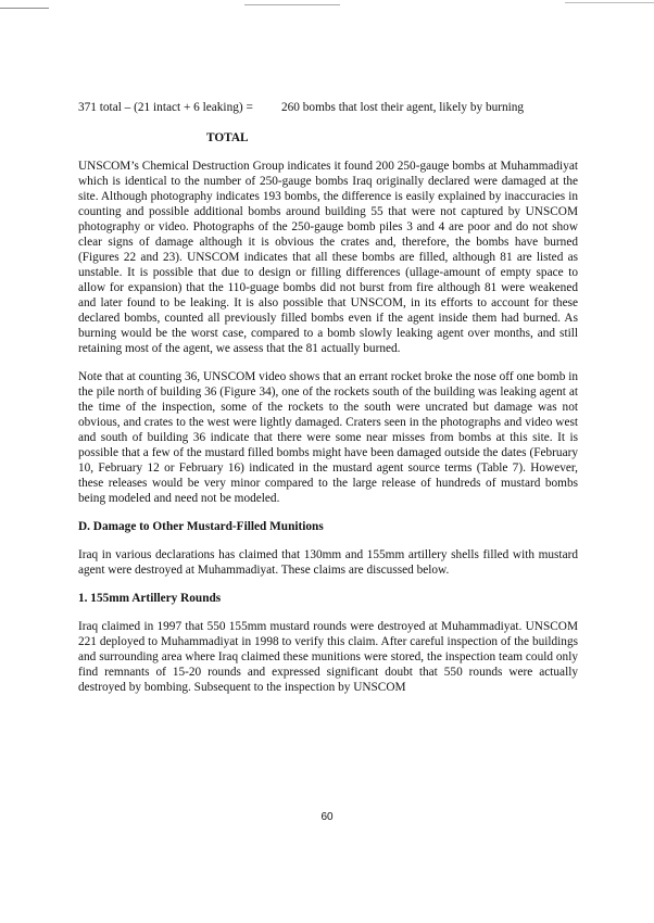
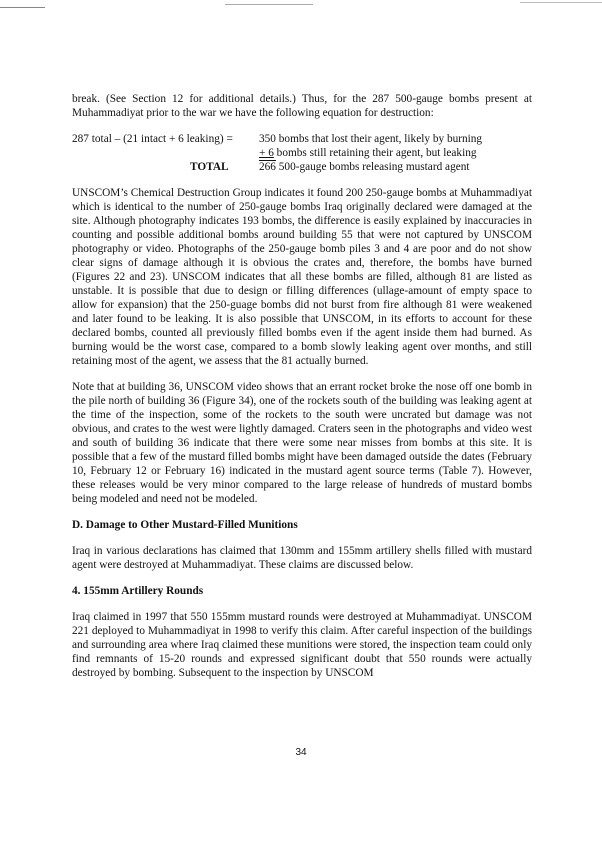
+ break. (See Section 12 for additional details.) Thus, for the 287 500-gauge bombs present at Muhammadiyat prior to the war we have the following equation for destruction:
- 371 total – (21 intact + 6 leaking) =
+ 287 total – (21 intact + 6 leaking) =
- 260 bombs that lost their agent, likely by burning
+ 350 bombs that lost their agent, likely by burning
+ + 6 bombs still retaining their agent, but leaking
  TOTAL
+ 266 500-gauge bombs releasing mustard agent
- UNSCOM’s Chemical Destruction Group indicates it found 200 250-gauge bombs at Muhammadiyat which is identical to the number of 250-gauge bombs Iraq originally declared were damaged at the site. Although photography indicates 193 bombs, the difference is easily explained by inaccuracies in counting and possible additional bombs around building 55 that were not captured by UNSCOM photography or video. Photographs of the 250-gauge bomb piles 3 and 4 are poor and do not show clear signs of damage although it is obvious the crates and, therefore, the bombs have burned (Figures 22 and 23). UNSCOM indicates that all these bombs are filled, although 81 are listed as unstable. It is possible that due to design or filling differences (ullage-amount of empty space to allow for expansion) that the 110-guage bombs did not burst from fire although 81 were weakened and later found to be leaking. It is also possible that UNSCOM, in its efforts to account for these declared bombs, counted all previously filled bombs even if the agent inside them had burned. As burning would be the worst case, compared to a bomb slowly leaking agent over months, and still retaining most of the agent, we assess that the 81 actually burned.
+ UNSCOM’s Chemical Destruction Group indicates it found 200 250-gauge bombs at Muhammadiyat which is identical to the number of 250-gauge bombs Iraq originally declared were damaged at the site. Although photography indicates 193 bombs, the difference is easily explained by inaccuracies in counting and possible additional bombs around building 55 that were not captured by UNSCOM photography or video. Photographs of the 250-gauge bomb piles 3 and 4 are poor and do not show clear signs of damage although it is obvious the crates and, therefore, the bombs have burned (Figures 22 and 23). UNSCOM indicates that all these bombs are filled, although 81 are listed as unstable. It is possible that due to design or filling differences (ullage-amount of empty space to allow for expansion) that the 250-guage bombs did not burst from fire although 81 were weakened and later found to be leaking. It is also possible that UNSCOM, in its efforts to account for these declared bombs, counted all previously filled bombs even if the agent inside them had burned. As burning would be the worst case, compared to a bomb slowly leaking agent over months, and still retaining most of the agent, we assess that the 81 actually burned.
- Note that at counting 36, UNSCOM video shows that an errant rocket broke the nose off one bomb in the pile north of building 36 (Figure 34), one of the rockets south of the building was leaking agent at the time of the inspection, some of the rockets to the south were uncrated but damage was not obvious, and crates to the west were lightly damaged. Craters seen in the photographs and video west and south of building 36 indicate that there were some near misses from bombs at this site. It is possible that a few of the mustard filled bombs might have been damaged outside the dates (February 10, February 12 or February 16) indicated in the mustard agent source terms (Table 7). However, these releases would be very minor compared to the large release of hundreds of mustard bombs being modeled and need not be modeled.
+ Note that at building 36, UNSCOM video shows that an errant rocket broke the nose off one bomb in the pile north of building 36 (Figure 34), one of the rockets south of the building was leaking agent at the time of the inspection, some of the rockets to the south were uncrated but damage was not obvious, and crates to the west were lightly damaged. Craters seen in the photographs and video west and south of building 36 indicate that there were some near misses from bombs at this site. It is possible that a few of the mustard filled bombs might have been damaged outside the dates (February 10, February 12 or February 16) indicated in the mustard agent source terms (Table 7). However, these releases would be very minor compared to the large release of hundreds of mustard bombs being modeled and need not be modeled.
  D. Damage to Other Mustard-Filled Munitions
  Iraq in various declarations has claimed that 130mm and 155mm artillery shells filled with mustard agent were destroyed at Muhammadiyat. These claims are discussed below.
- 1. 155mm Artillery Rounds
+ 4. 155mm Artillery Rounds
  Iraq claimed in 1997 that 550 155mm mustard rounds were destroyed at Muhammadiyat. UNSCOM 221 deployed to Muhammadiyat in 1998 to verify this claim. After careful inspection of the buildings and surrounding area where Iraq claimed these munitions were stored, the inspection team could only find remnants of 15-20 rounds and expressed significant doubt that 550 rounds were actually destroyed by bombing. Subsequent to the inspection by UNSCOM
- 60
+ 34
